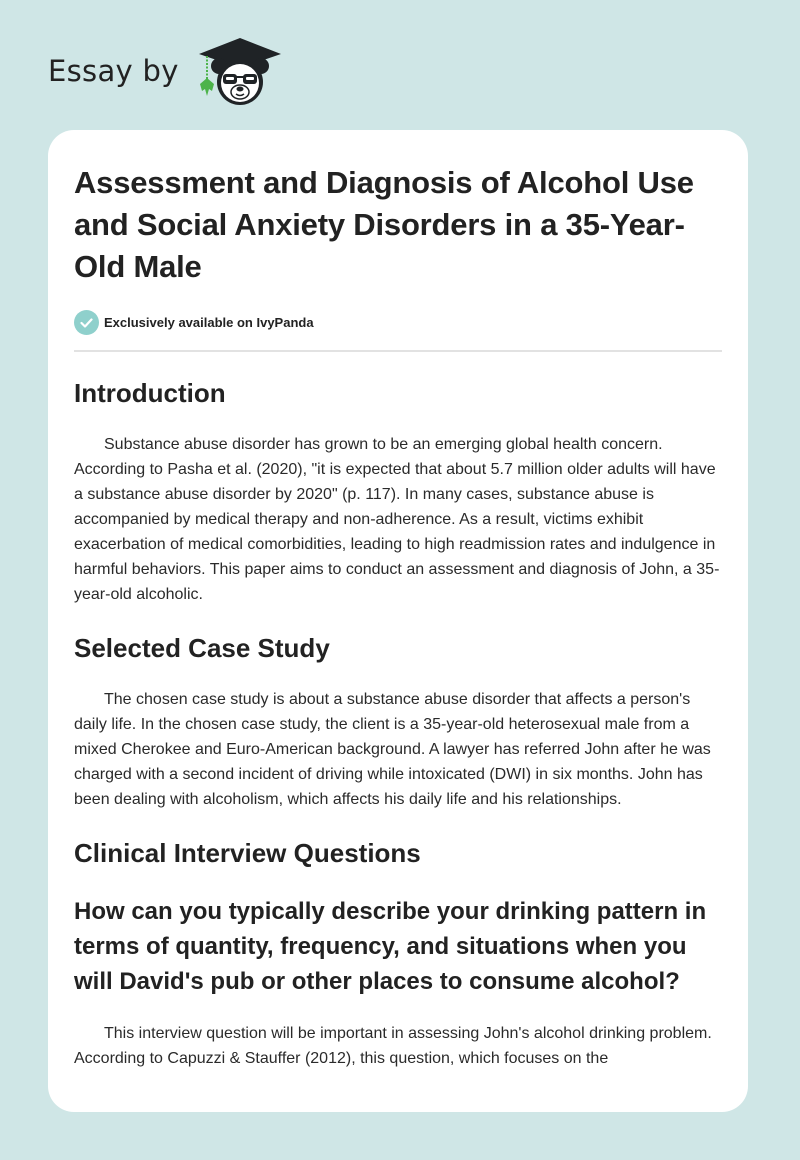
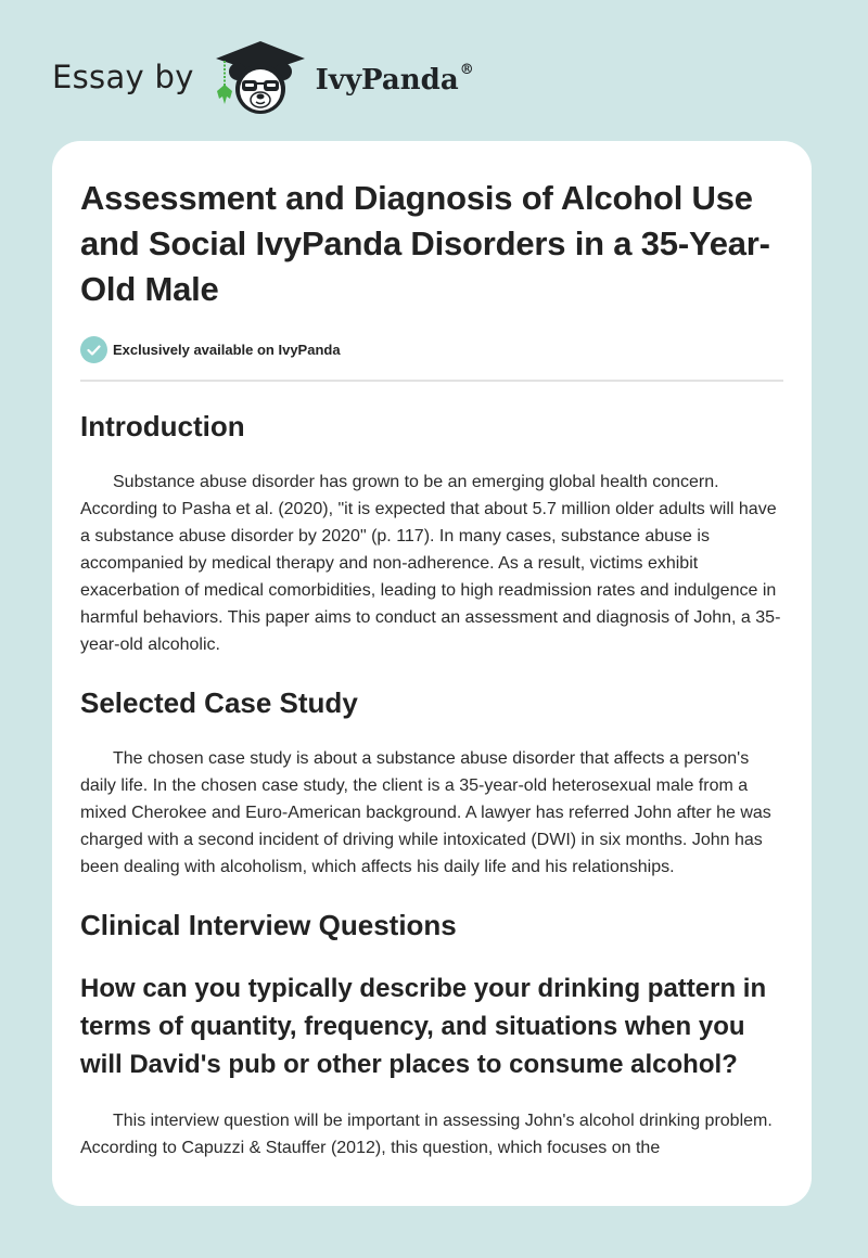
  Essay by
+ IvyPanda®
- Assessment and Diagnosis of Alcohol Use and Social Anxiety Disorders in a 35-Year-Old Male
+ Assessment and Diagnosis of Alcohol Use and Social IvyPanda Disorders in a 35-Year-Old Male
  Exclusively available on IvyPanda
  Introduction
  Substance abuse disorder has grown to be an emerging global health concern. According to Pasha et al. (2020), "it is expected that about 5.7 million older adults will have a substance abuse disorder by 2020" (p. 117). In many cases, substance abuse is accompanied by medical therapy and non-adherence. As a result, victims exhibit exacerbation of medical comorbidities, leading to high readmission rates and indulgence in harmful behaviors. This paper aims to conduct an assessment and diagnosis of John, a 35-year-old alcoholic.
  Selected Case Study
  The chosen case study is about a substance abuse disorder that affects a person's daily life. In the chosen case study, the client is a 35-year-old heterosexual male from a mixed Cherokee and Euro-American background. A lawyer has referred John after he was charged with a second incident of driving while intoxicated (DWI) in six months. John has been dealing with alcoholism, which affects his daily life and his relationships.
  Clinical Interview Questions
  How can you typically describe your drinking pattern in terms of quantity, frequency, and situations when you will David's pub or other places to consume alcohol?
  This interview question will be important in assessing John's alcohol drinking problem. According to Capuzzi & Stauffer (2012), this question, which focuses on the
